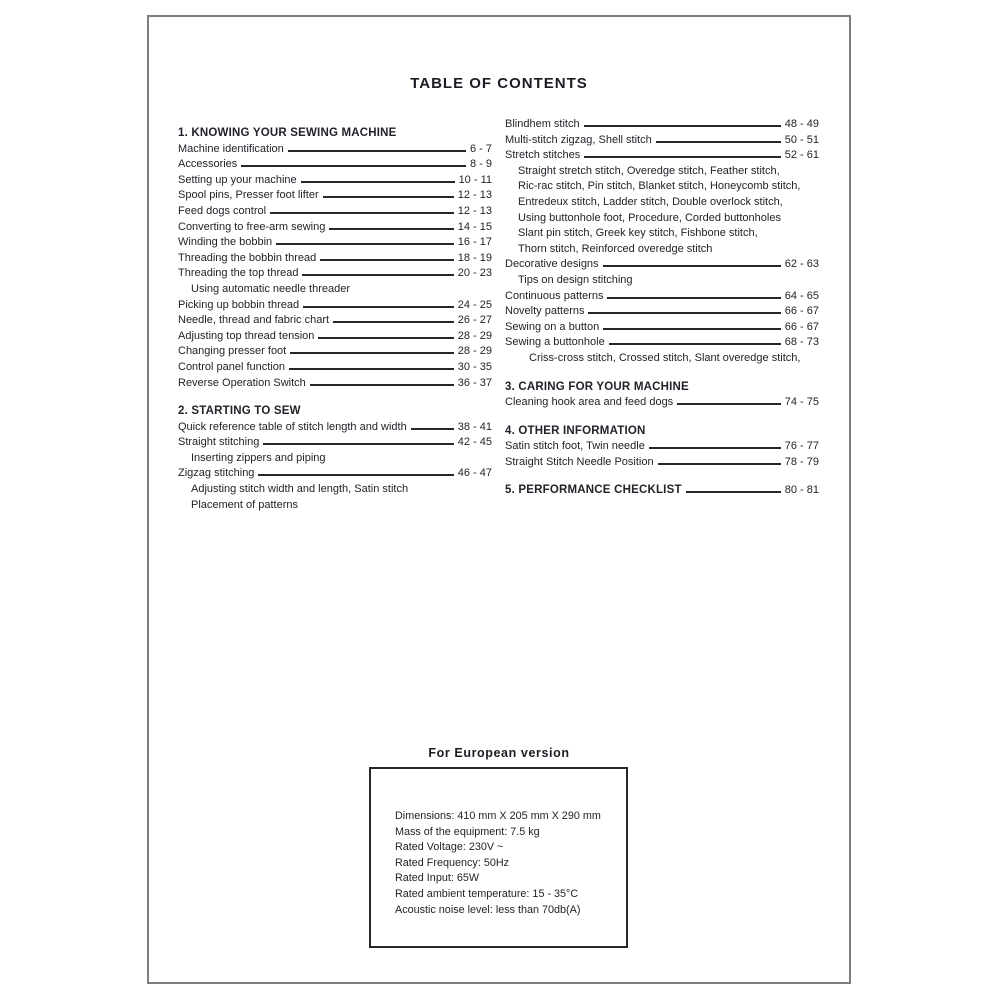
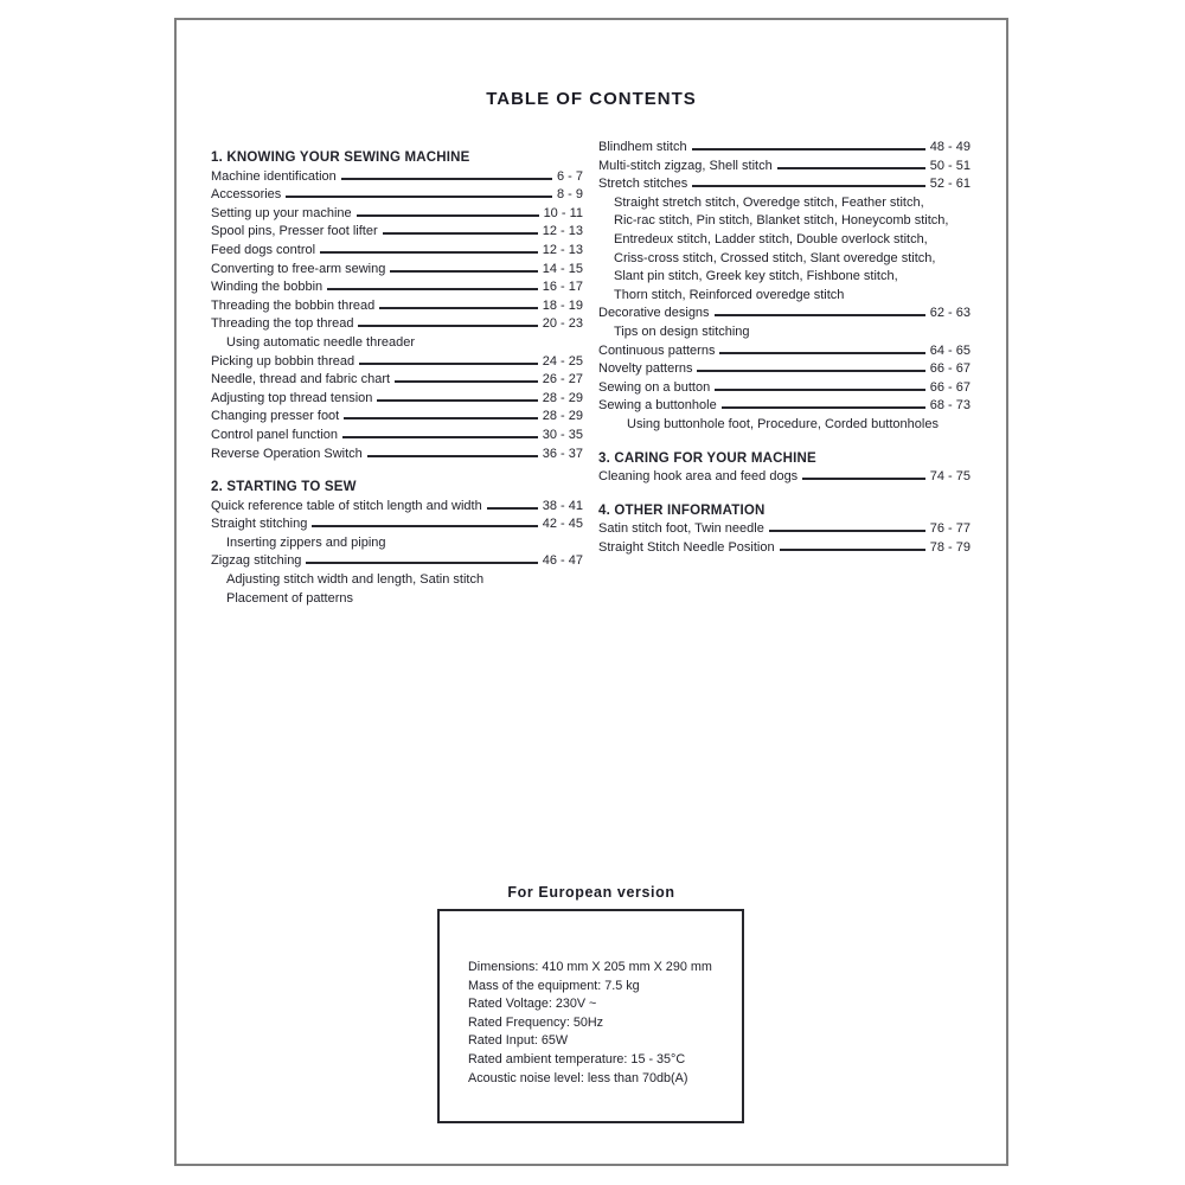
  TABLE OF CONTENTS
  1. KNOWING YOUR SEWING MACHINE
  Machine identification
  6 - 7
  Accessories
  8 - 9
  Setting up your machine
  10 - 11
  Spool pins, Presser foot lifter
  12 - 13
  Feed dogs control
  12 - 13
  Converting to free-arm sewing
  14 - 15
  Winding the bobbin
  16 - 17
  Threading the bobbin thread
  18 - 19
  Threading the top thread
  20 - 23
  Using automatic needle threader
  Picking up bobbin thread
  24 - 25
  Needle, thread and fabric chart
  26 - 27
  Adjusting top thread tension
  28 - 29
  Changing presser foot
  28 - 29
  Control panel function
  30 - 35
  Reverse Operation Switch
  36 - 37
  2. STARTING TO SEW
  Quick reference table of stitch length and width
  38 - 41
  Straight stitching
  42 - 45
  Inserting zippers and piping
  Zigzag stitching
  46 - 47
  Adjusting stitch width and length, Satin stitch
  Placement of patterns
  Blindhem stitch
  48 - 49
  Multi-stitch zigzag, Shell stitch
  50 - 51
  Stretch stitches
  52 - 61
  Straight stretch stitch, Overedge stitch, Feather stitch,
  Ric-rac stitch, Pin stitch, Blanket stitch, Honeycomb stitch,
  Entredeux stitch, Ladder stitch, Double overlock stitch,
- Using buttonhole foot, Procedure, Corded buttonholes
+ Criss-cross stitch, Crossed stitch, Slant overedge stitch,
  Slant pin stitch, Greek key stitch, Fishbone stitch,
  Thorn stitch, Reinforced overedge stitch
  Decorative designs
  62 - 63
  Tips on design stitching
  Continuous patterns
  64 - 65
  Novelty patterns
  66 - 67
  Sewing on a button
  66 - 67
  Sewing a buttonhole
  68 - 73
- Criss-cross stitch, Crossed stitch, Slant overedge stitch,
+ Using buttonhole foot, Procedure, Corded buttonholes
  3. CARING FOR YOUR MACHINE
  Cleaning hook area and feed dogs
  74 - 75
  4. OTHER INFORMATION
  Satin stitch foot, Twin needle
  76 - 77
  Straight Stitch Needle Position
  78 - 79
- 5. PERFORMANCE CHECKLIST
- 80 - 81
  For European version
  Dimensions: 410 mm X 205 mm X 290 mm
  Mass of the equipment: 7.5 kg
  Rated Voltage: 230V ~
  Rated Frequency: 50Hz
  Rated Input: 65W
  Rated ambient temperature: 15 - 35°C
  Acoustic noise level: less than 70db(A)
